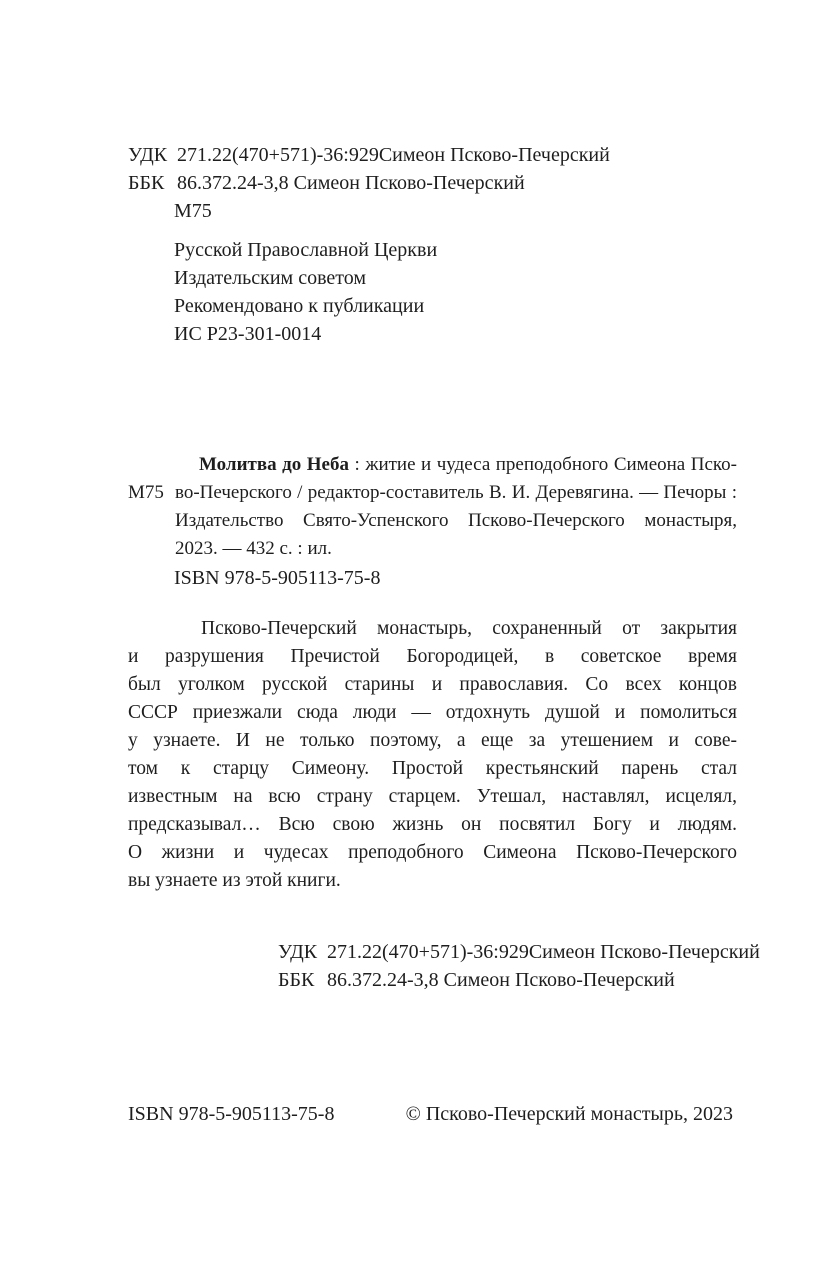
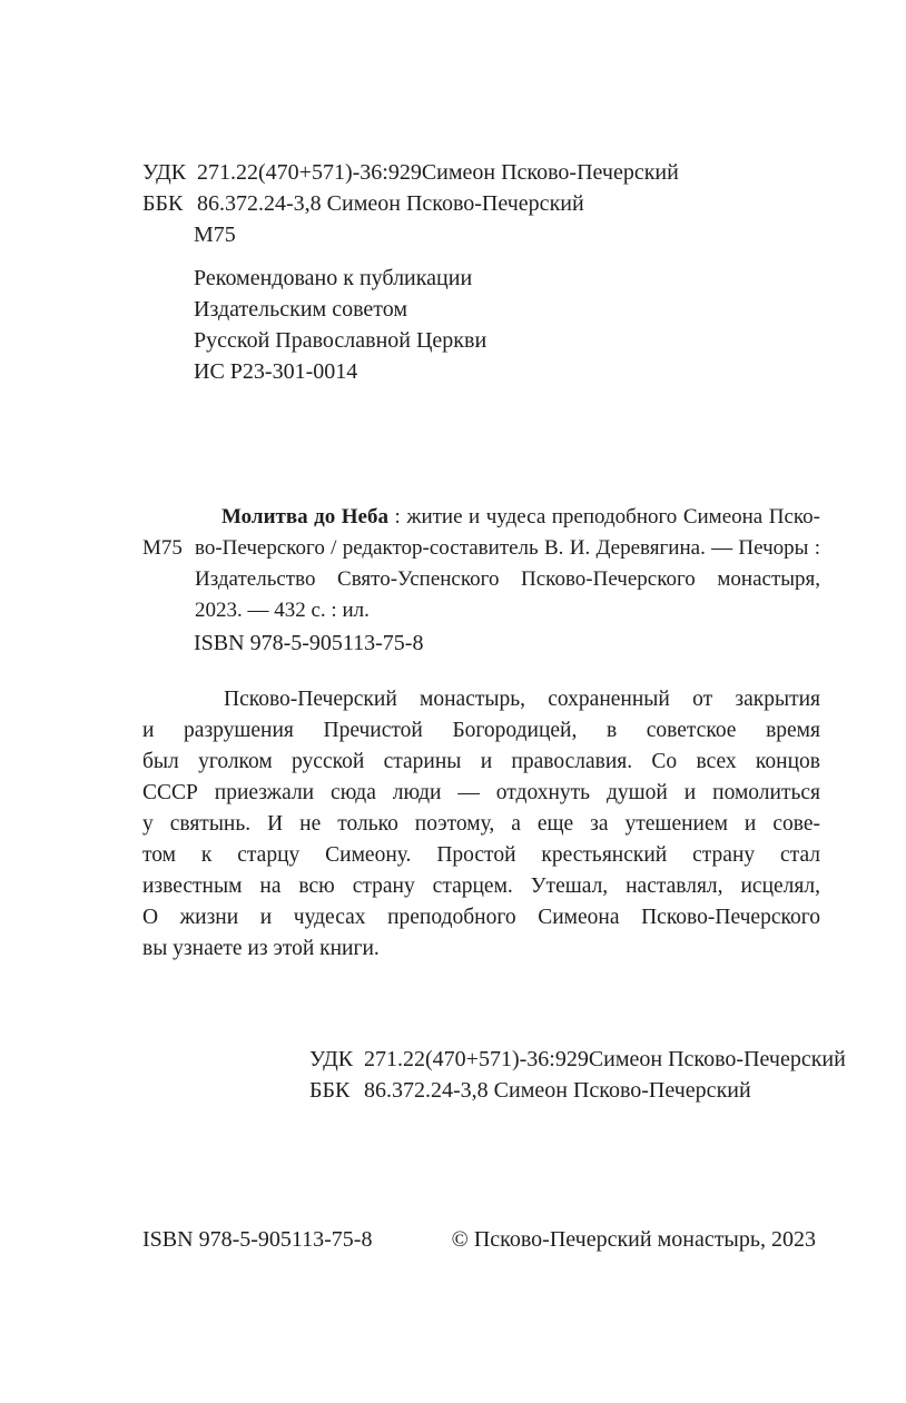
  УДК 271.22(470+571)-36:929Симеон Псково-Печерский
  ББК 86.372.24-3,8 Симеон Псково-Печерский
  М75
- Русской Православной Церкви
+ Рекомендовано к публикации
  Издательским советом
- Рекомендовано к публикации
+ Русской Православной Церкви
  ИС Р23-301-0014
  М75
  Молитва до Неба : житие и чудеса преподобного Симеона Пско-
  во-Печерского / редактор-составитель В. И. Деревягина. — Печоры :
  Издательство Свято-Успенского Псково-Печерского монастыря,
  2023. — 432 с. : ил.
  ISBN 978-5-905113-75-8
  Псково-Печерский монастырь, сохраненный от закрытия
  и разрушения Пречистой Богородицей, в советское время
  был уголком русской старины и православия. Со всех концов
  СССР приезжали сюда люди — отдохнуть душой и помолиться
- у узнаете. И не только поэтому, а еще за утешением и сове-
+ у святынь. И не только поэтому, а еще за утешением и сове-
- том к старцу Симеону. Простой крестьянский парень стал
+ том к старцу Симеону. Простой крестьянский страну стал
  известным на всю страну старцем. Утешал, наставлял, исцелял,
- предсказывал… Всю свою жизнь он посвятил Богу и людям.
  О жизни и чудесах преподобного Симеона Псково-Печерского
  вы узнаете из этой книги.
  УДК 271.22(470+571)-36:929Симеон Псково-Печерский
  ББК 86.372.24-3,8 Симеон Псково-Печерский
  ISBN 978-5-905113-75-8
  © Псково-Печерский монастырь, 2023
